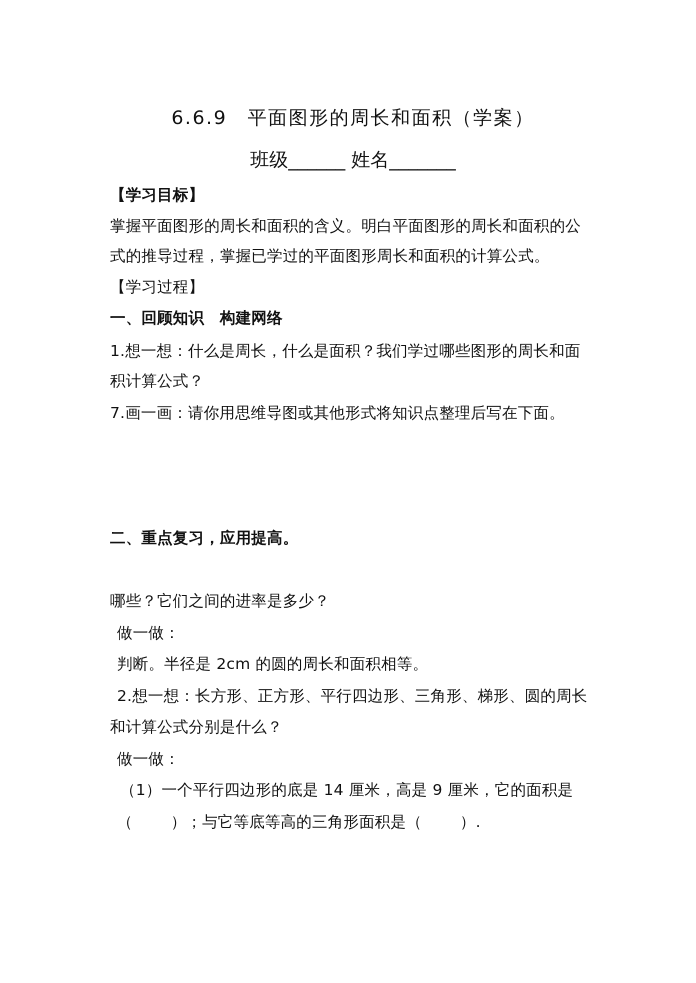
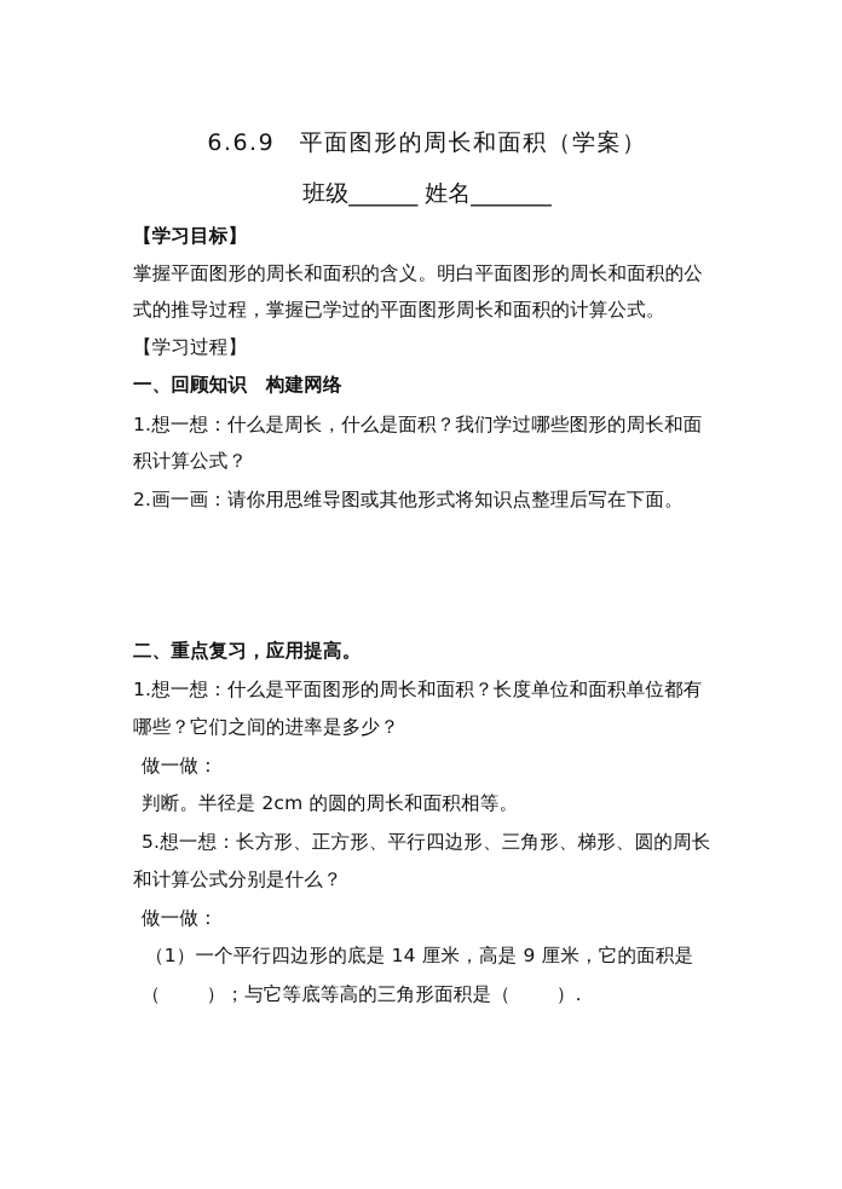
  6.6.9 平面图形的周长和面积（学案）
  班级______ 姓名_______
  【学习目标】
  掌握平面图形的周长和面积的含义。明白平面图形的周长和面积的公
  式的推导过程，掌握已学过的平面图形周长和面积的计算公式。
  【学习过程】
  一、回顾知识 构建网络
  1.想一想：什么是周长，什么是面积？我们学过哪些图形的周长和面
  积计算公式？
- 7.画一画：请你用思维导图或其他形式将知识点整理后写在下面。
+ 2.画一画：请你用思维导图或其他形式将知识点整理后写在下面。
  二、重点复习，应用提高。
+ 1.想一想：什么是平面图形的周长和面积？长度单位和面积单位都有
  哪些？它们之间的进率是多少？
  做一做：
  判断。半径是 2cm 的圆的周长和面积相等。
- 2.想一想：长方形、正方形、平行四边形、三角形、梯形、圆的周长
+ 5.想一想：长方形、正方形、平行四边形、三角形、梯形、圆的周长
  和计算公式分别是什么？
  做一做：
  （1）一个平行四边形的底是 14 厘米，高是 9 厘米，它的面积是
  （ ）；与它等底等高的三角形面积是（ ）.
